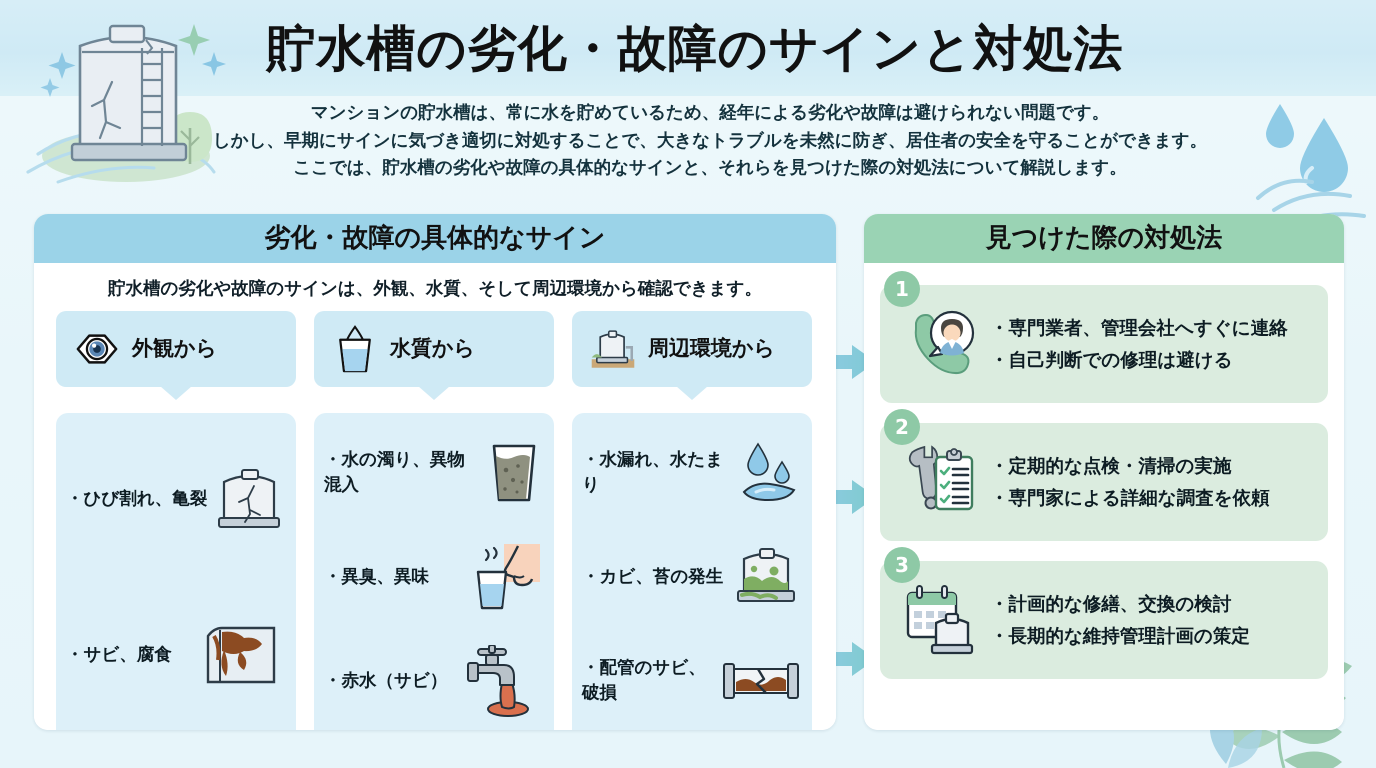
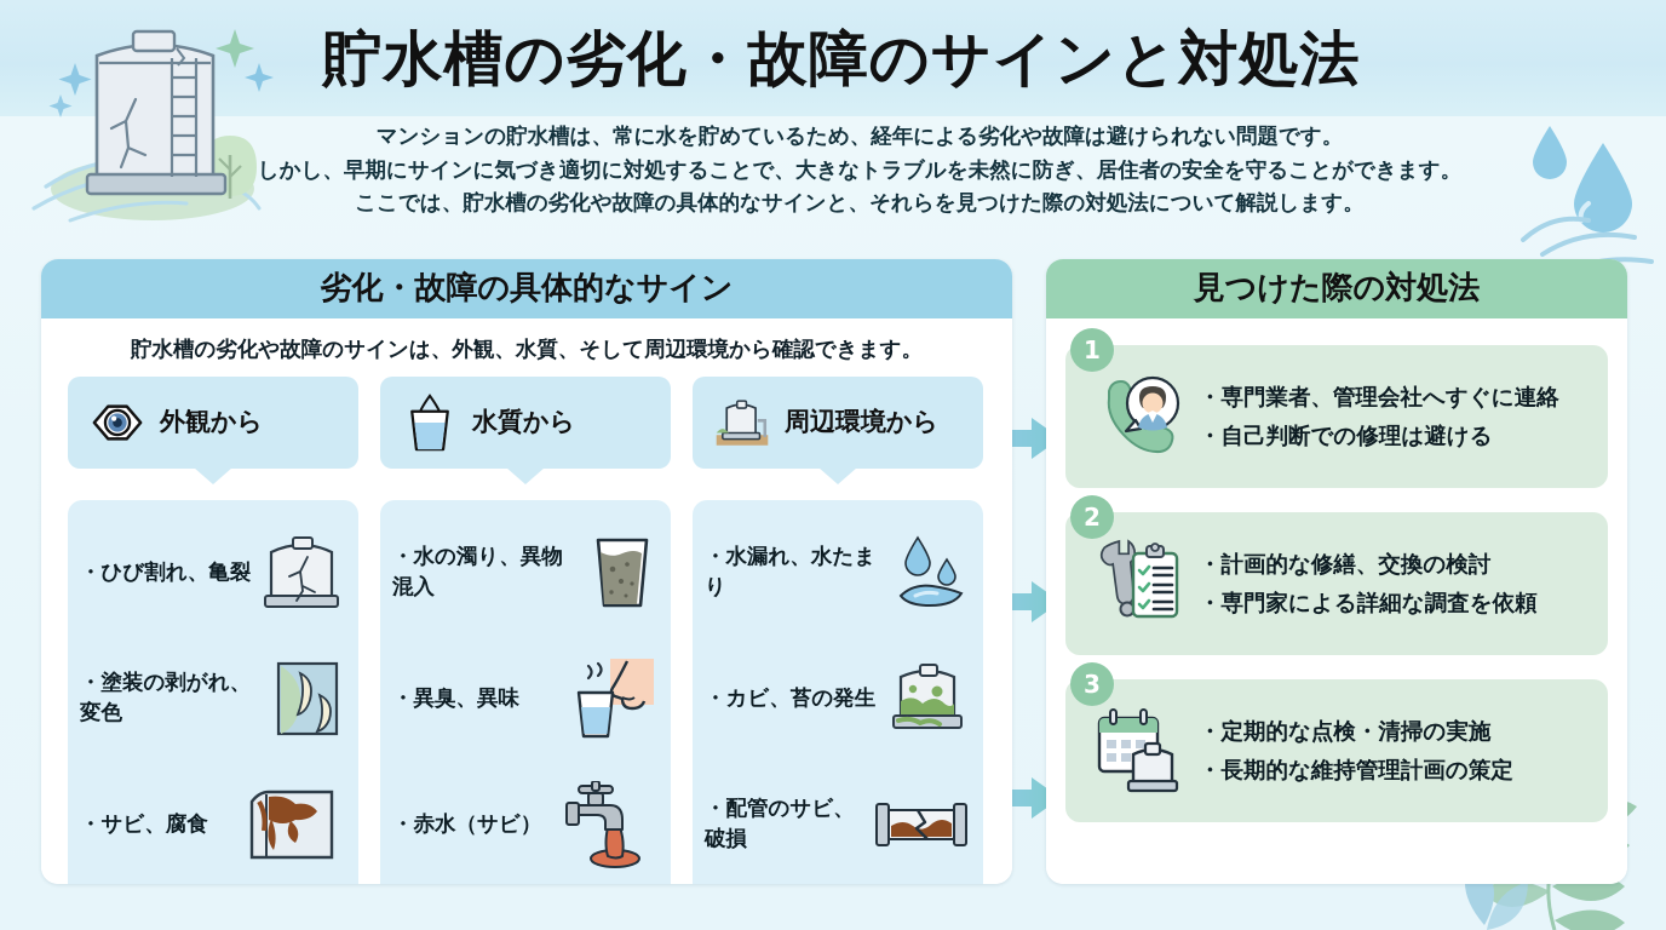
  貯水槽の劣化・故障のサインと対処法
  マンションの貯水槽は、常に水を貯めているため、経年による劣化や故障は避けられない問題です。
  しかし、早期にサインに気づき適切に対処することで、大きなトラブルを未然に防ぎ、居住者の安全を守ることができます。
  ここでは、貯水槽の劣化や故障の具体的なサインと、それらを見つけた際の対処法について解説します。
  劣化・故障の具体的なサイン
  貯水槽の劣化や故障のサインは、外観、水質、そして周辺環境から確認できます。
  外観から
  ・ひび割れ、亀裂
+ ・塗装の剥がれ、変色
  ・サビ、腐食
  水質から
  ・水の濁り、異物混入
  ・異臭、異味
  ・赤水（サビ）
  周辺環境から
  ・水漏れ、水たまり
  ・カビ、苔の発生
  ・配管のサビ、破損
  見つけた際の対処法
  1
  ・専門業者、管理会社へすぐに連絡
  ・自己判断での修理は避ける
  2
- ・定期的な点検・清掃の実施
+ ・計画的な修繕、交換の検討
  ・専門家による詳細な調査を依頼
  3
- ・計画的な修繕、交換の検討
+ ・定期的な点検・清掃の実施
  ・長期的な維持管理計画の策定
